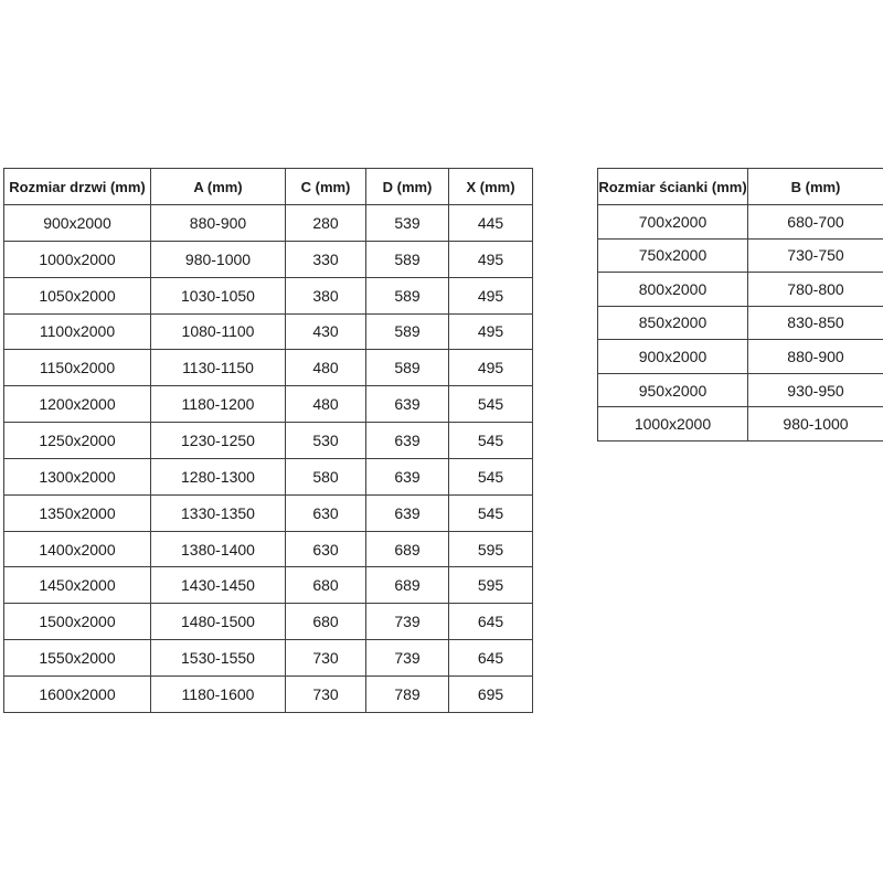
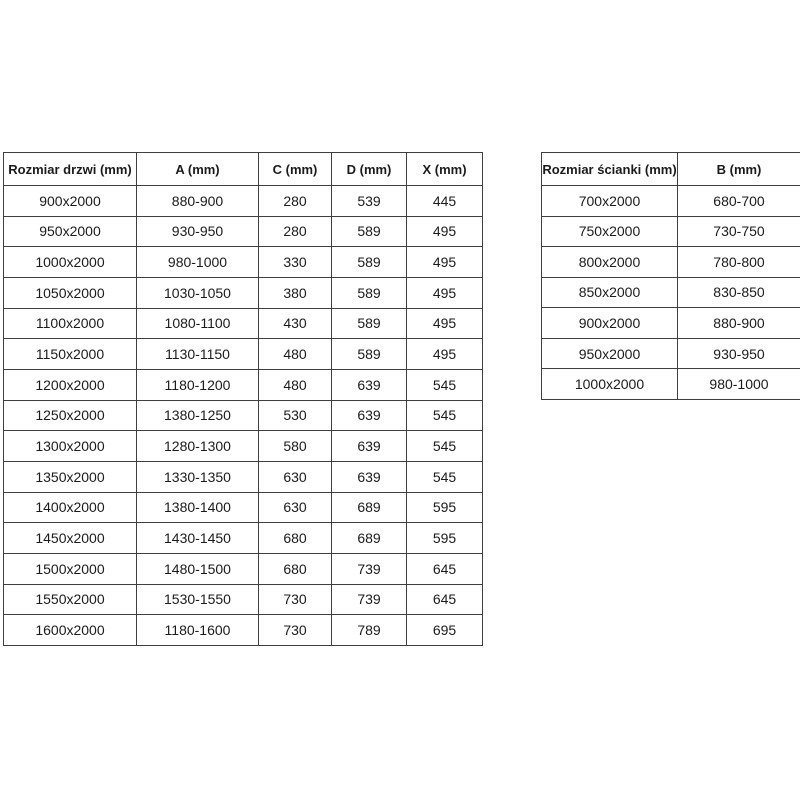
  Rozmiar drzwi (mm)	A (mm)	C (mm)	D (mm)	X (mm)
  900x2000	880-900	280	539	445
+ 950x2000	930-950	280	589	495
  1000x2000	980-1000	330	589	495
  1050x2000	1030-1050	380	589	495
  1100x2000	1080-1100	430	589	495
  1150x2000	1130-1150	480	589	495
  1200x2000	1180-1200	480	639	545
- 1250x2000	1230-1250	530	639	545
+ 1250x2000	1380-1250	530	639	545
  1300x2000	1280-1300	580	639	545
  1350x2000	1330-1350	630	639	545
  1400x2000	1380-1400	630	689	595
  1450x2000	1430-1450	680	689	595
  1500x2000	1480-1500	680	739	645
  1550x2000	1530-1550	730	739	645
  1600x2000	1180-1600	730	789	695
  Rozmiar ścianki (mm)	B (mm)
  700x2000	680-700
  750x2000	730-750
  800x2000	780-800
  850x2000	830-850
  900x2000	880-900
  950x2000	930-950
  1000x2000	980-1000
